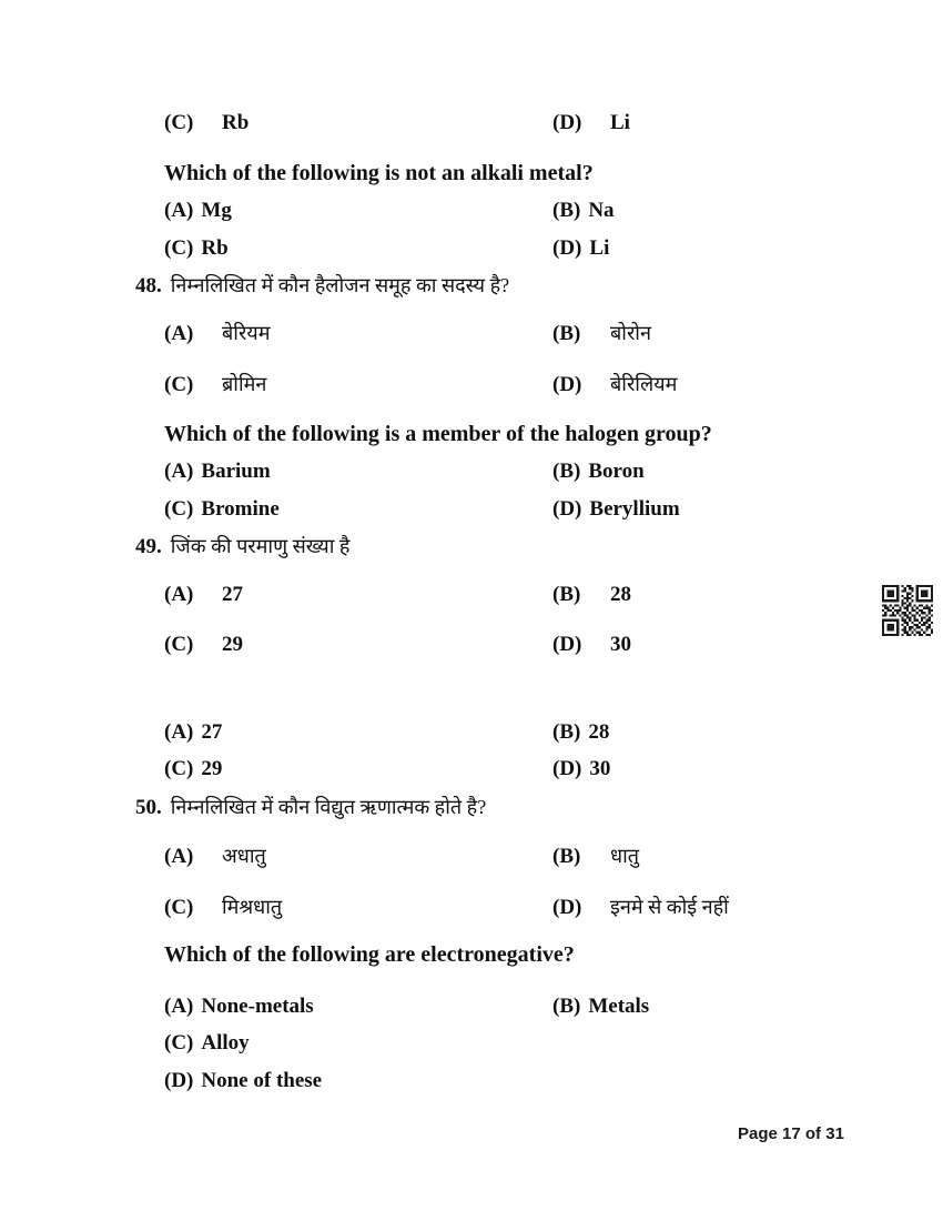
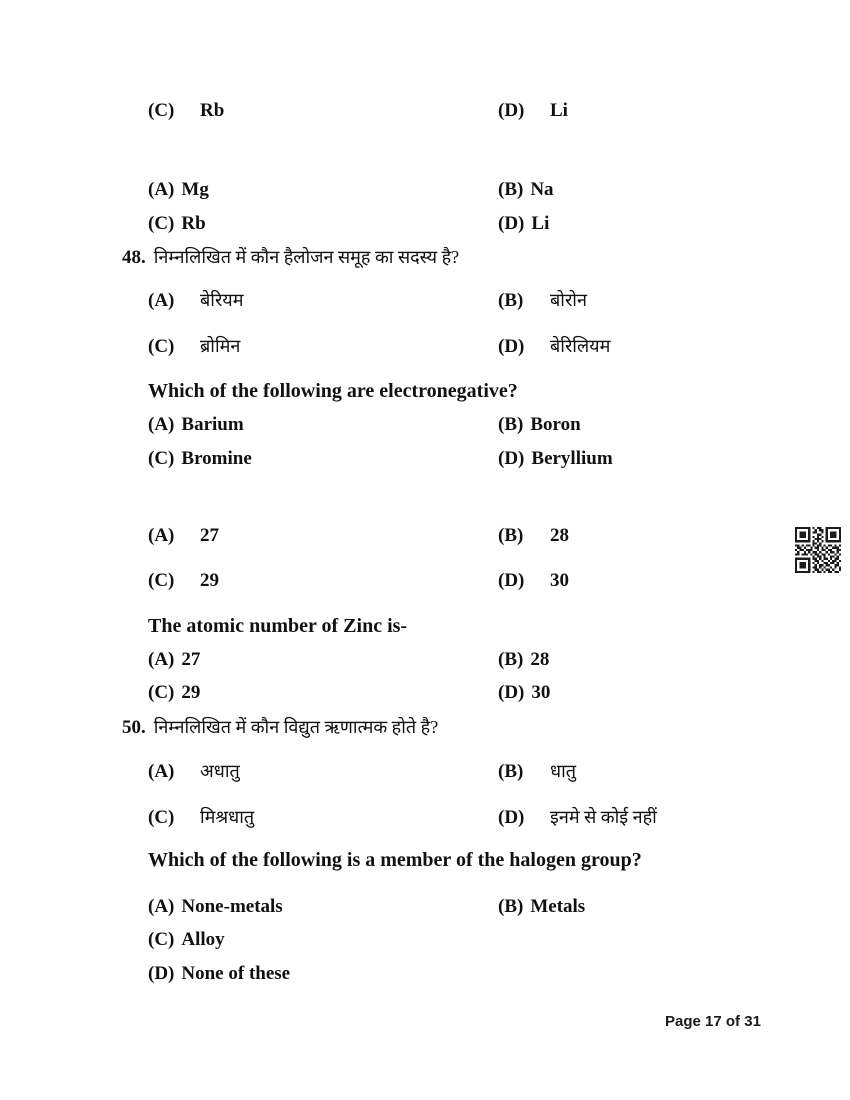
  (C) Rb
  (D) Li
- Which of the following is not an alkali metal?
  (A) Mg
  (B) Na
  (C) Rb
  (D) Li
  48. निम्नलिखित में कौन हैलोजन समूह का सदस्य है?
  (A) बेरियम
  (B) बोरोन
  (C) ब्रोमिन
  (D) बेरिलियम
- Which of the following is a member of the halogen group?
+ Which of the following are electronegative?
  (A) Barium
  (B) Boron
  (C) Bromine
  (D) Beryllium
- 49. जिंक की परमाणु संख्या है
  (A) 27
  (B) 28
  (C) 29
  (D) 30
+ The atomic number of Zinc is-
  (A) 27
  (B) 28
  (C) 29
  (D) 30
  50. निम्नलिखित में कौन विद्युत ऋणात्मक होते है?
  (A) अधातु
  (B) धातु
  (C) मिश्रधातु
  (D) इनमे से कोई नहीं
- Which of the following are electronegative?
+ Which of the following is a member of the halogen group?
  (A) None-metals
  (B) Metals
  (C) Alloy
  (D) None of these
  Page 17 of 31
